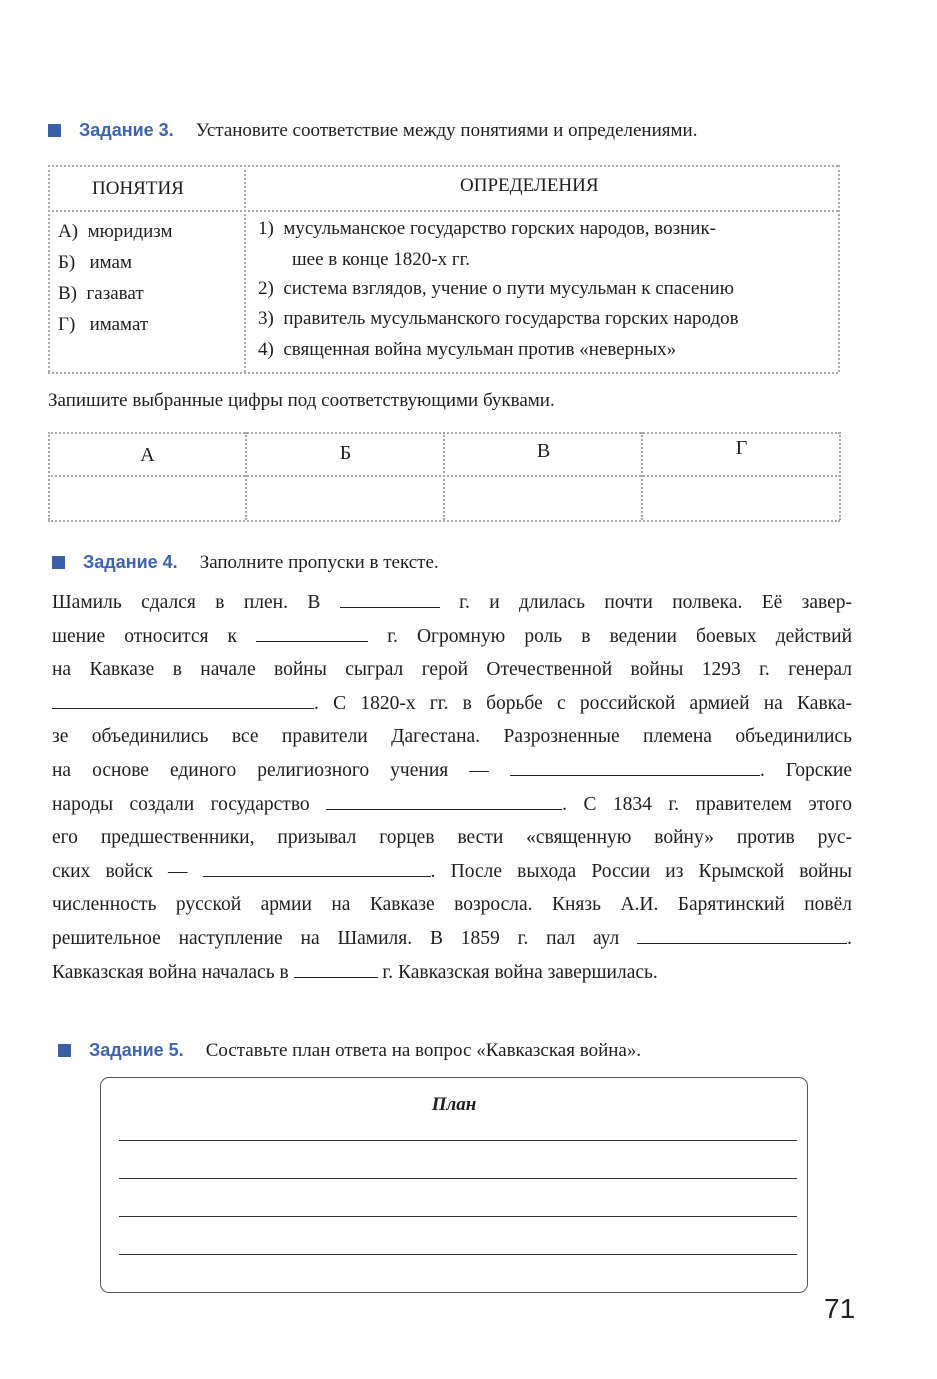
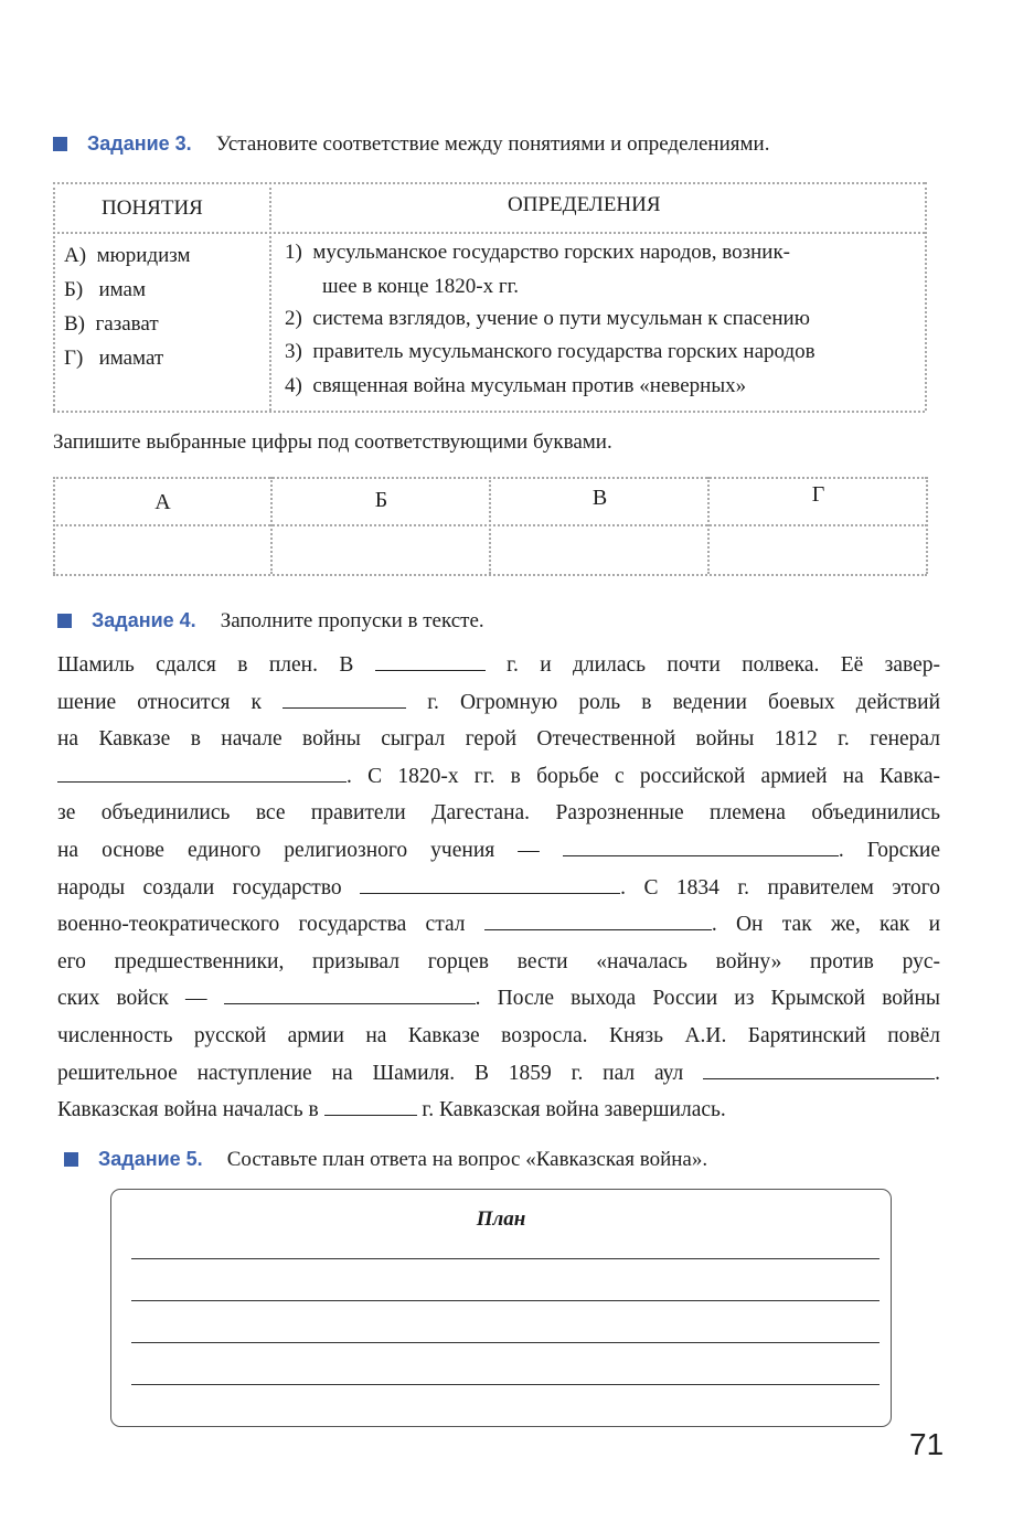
  Задание 3.
  Установите соответствие между понятиями и определениями.
  ПОНЯТИЯ
  ОПРЕДЕЛЕНИЯ
  А) мюридизм
  Б) имам
  В) газават
  Г) имамат
  1) мусульманское государство горских народов, возник-
  шее в конце 1820-х гг.
  2) система взглядов, учение о пути мусульман к спасению
  3) правитель мусульманского государства горских народов
  4) священная война мусульман против «неверных»
  Запишите выбранные цифры под соответствующими буквами.
  А
  Б
  В
  Г
  Задание 4.
  Заполните пропуски в тексте.
  Шамиль сдался в плен. В г. и длилась почти полвека. Её завер-
  шение относится к г. Огромную роль в ведении боевых действий
- на Кавказе в начале войны сыграл герой Отечественной войны 1293 г. генерал
+ на Кавказе в начале войны сыграл герой Отечественной войны 1812 г. генерал
  . С 1820-х гг. в борьбе с российской армией на Кавка-
  зе объединились все правители Дагестана. Разрозненные племена объединились
  на основе единого религиозного учения — . Горские
  народы создали государство . С 1834 г. правителем этого
+ военно-теократического государства стал . Он так же, как и
- его предшественники, призывал горцев вести «священную войну» против рус-
+ его предшественники, призывал горцев вести «началась войну» против рус-
  ских войск — . После выхода России из Крымской войны
  численность русской армии на Кавказе возросла. Князь А.И. Барятинский повёл
  решительное наступление на Шамиля. В 1859 г. пал аул .
  Кавказская война началась в г. Кавказская война завершилась.
  Задание 5.
  Составьте план ответа на вопрос «Кавказская война».
  План
  71
